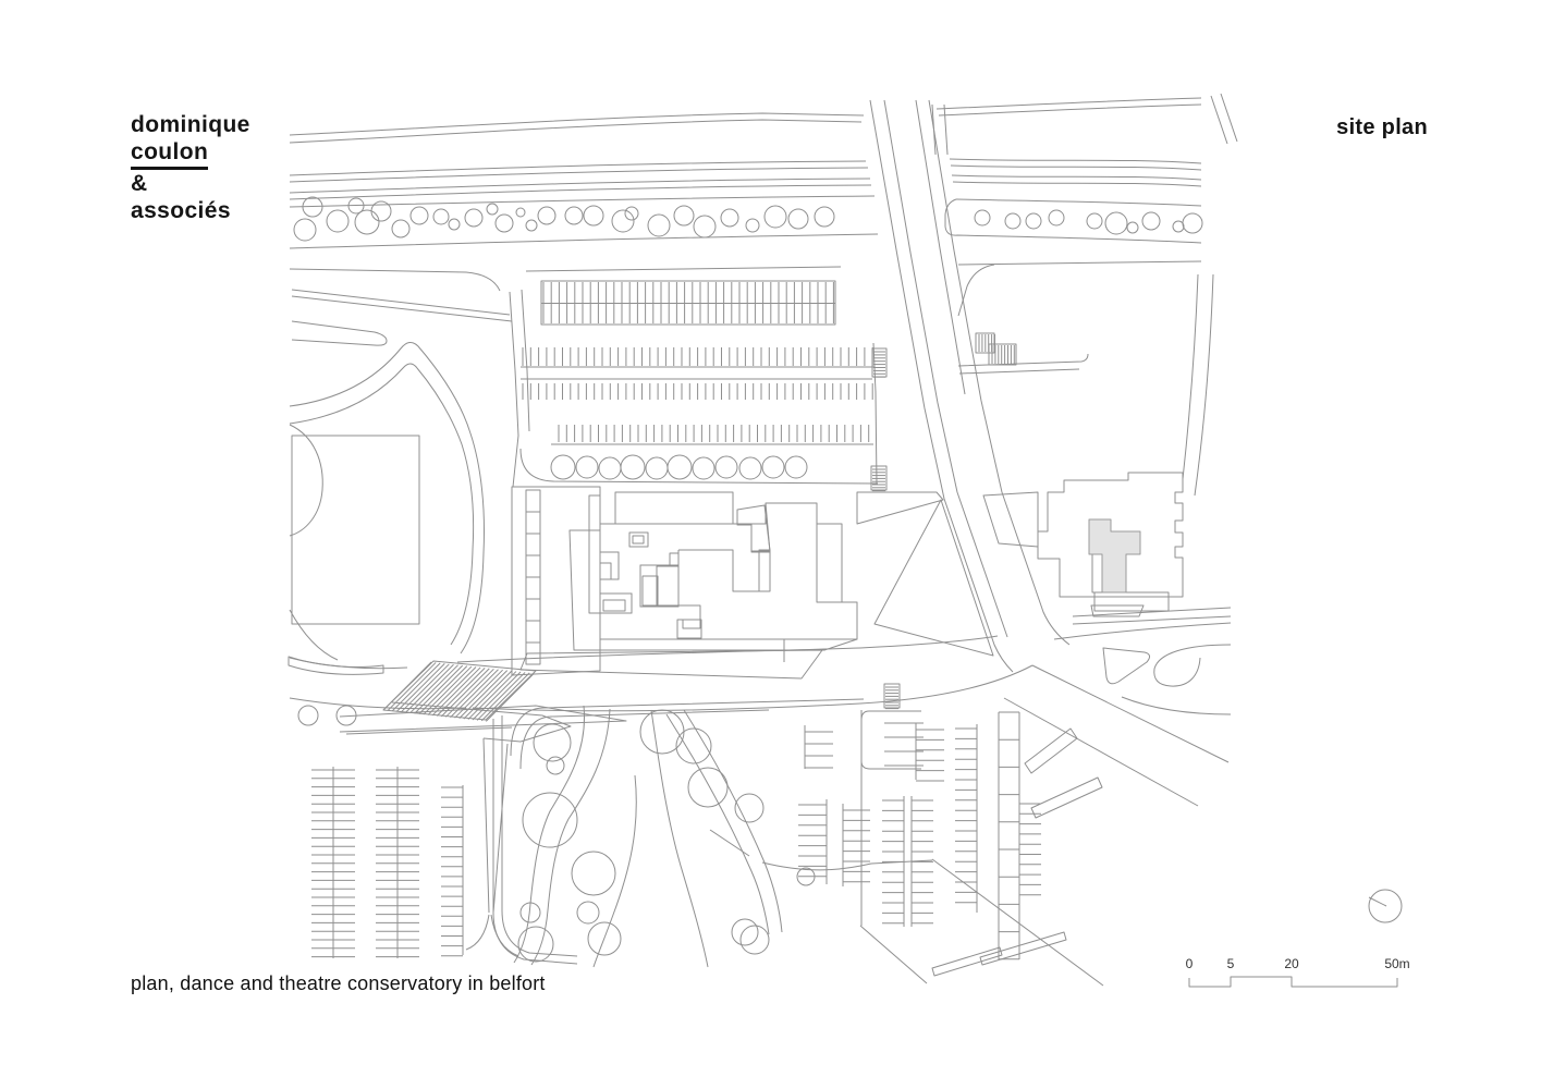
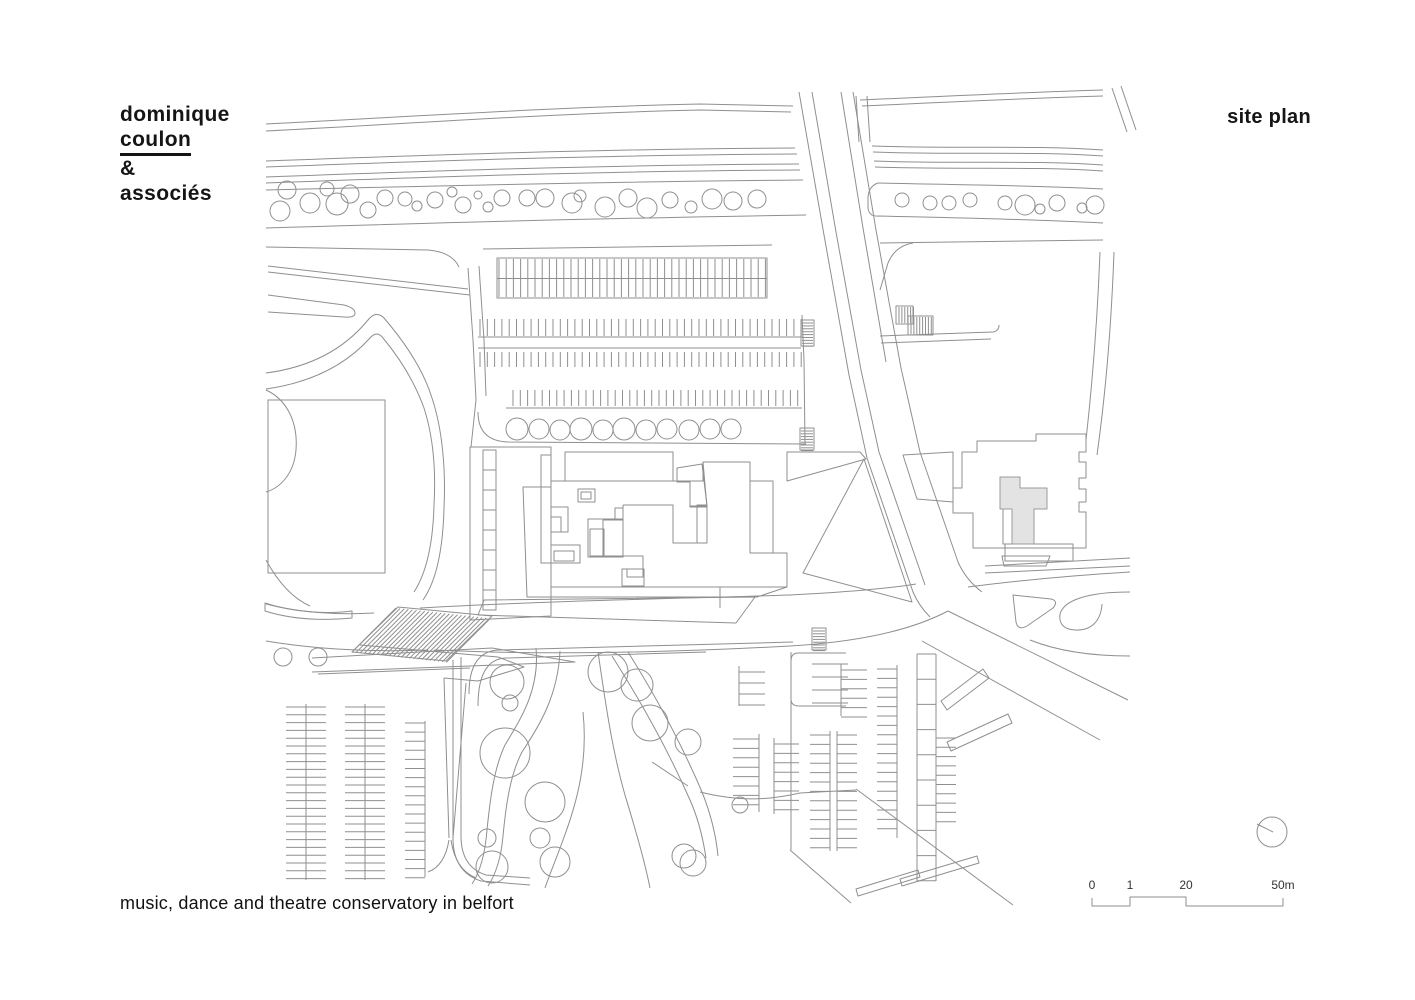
  0
- 5
+ 1
  20
  50m
  dominique
  coulon
  &
  associés
  site plan
- plan, dance and theatre conservatory in belfort
+ music, dance and theatre conservatory in belfort
